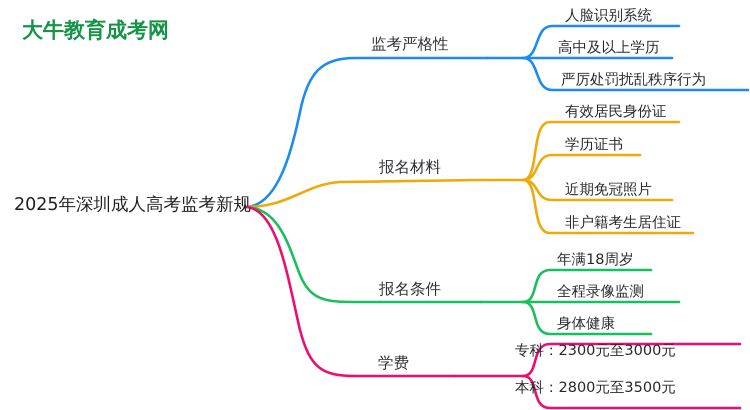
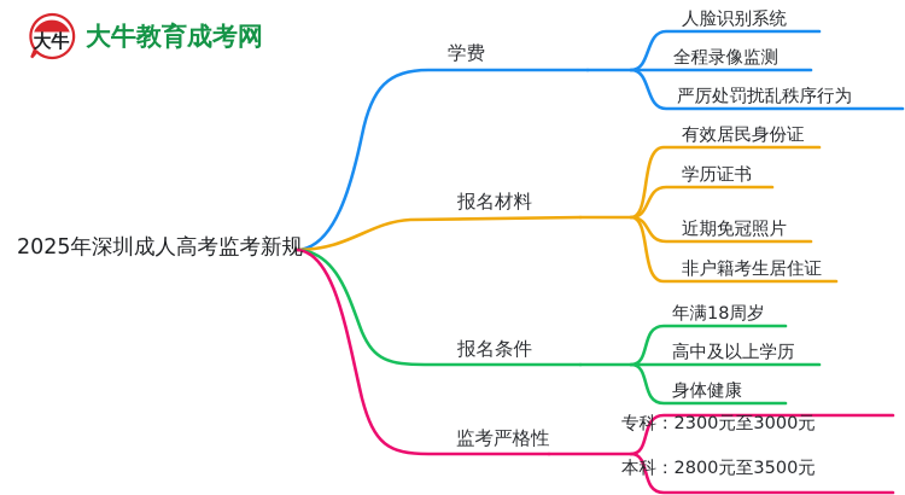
+ 大牛
  大牛教育成考网
  2025年深圳成人高考监考新规
- 监考严格性
+ 学费
  报名材料
  报名条件
- 学费
+ 监考严格性
  人脸识别系统
- 高中及以上学历
+ 全程录像监测
  严厉处罚扰乱秩序行为
  有效居民身份证
  学历证书
  近期免冠照片
  非户籍考生居住证
  年满18周岁
- 全程录像监测
+ 高中及以上学历
  身体健康
  专科：2300元至3000元
  本科：2800元至3500元
